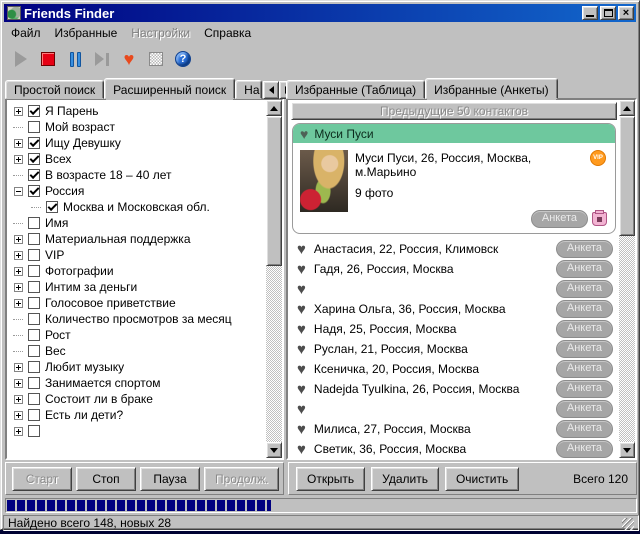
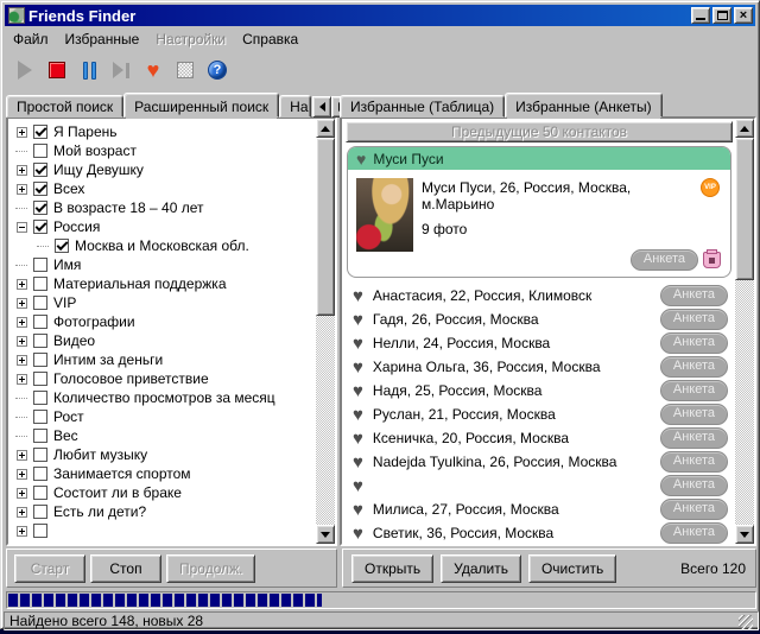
  Friends Finder
  ×
  Файл
  Избранные
  Настройки
  Справка
  ♥
  ?
  Простой поиск
  Расширенный поиск
  На
  Избранные (Таблица)
  Избранные (Анкеты)
  Я Парень
  Мой возраст
  Ищу Девушку
  Всех
  В возрасте 18 – 40 лет
  Россия
  Москва и Московская обл.
  Имя
  Материальная поддержка
  VIP
  Фотографии
+ Видео
  Интим за деньги
  Голосовое приветствие
  Количество просмотров за месяц
  Рост
  Вес
  Любит музыку
  Занимается спортом
  Состоит ли в браке
  Есть ли дети?
  Предыдущие 50 контактов
  ♥
  Муси Пуси
  Муси Пуси, 26, Россия, Москва, м.Марьино
  9 фото
  Анкета
  ♥
  Анастасия, 22, Россия, Климовск
  Анкета
  ♥
  Гадя, 26, Россия, Москва
  Анкета
  ♥
+ Нелли, 24, Россия, Москва
  Анкета
  ♥
  Харина Ольга, 36, Россия, Москва
  Анкета
  ♥
  Надя, 25, Россия, Москва
  Анкета
  ♥
  Руслан, 21, Россия, Москва
  Анкета
  ♥
  Ксеничка, 20, Россия, Москва
  Анкета
  ♥
  Nadejda Tyulkina, 26, Россия, Москва
  Анкета
  ♥
  Анкета
  ♥
  Милиса, 27, Россия, Москва
  Анкета
  ♥
  Светик, 36, Россия, Москва
  Анкета
  Старт
  Стоп
- Пауза
  Продолж.
  Открыть
  Удалить
  Очистить
  Всего 120
  Найдено всего 148, новых 28
